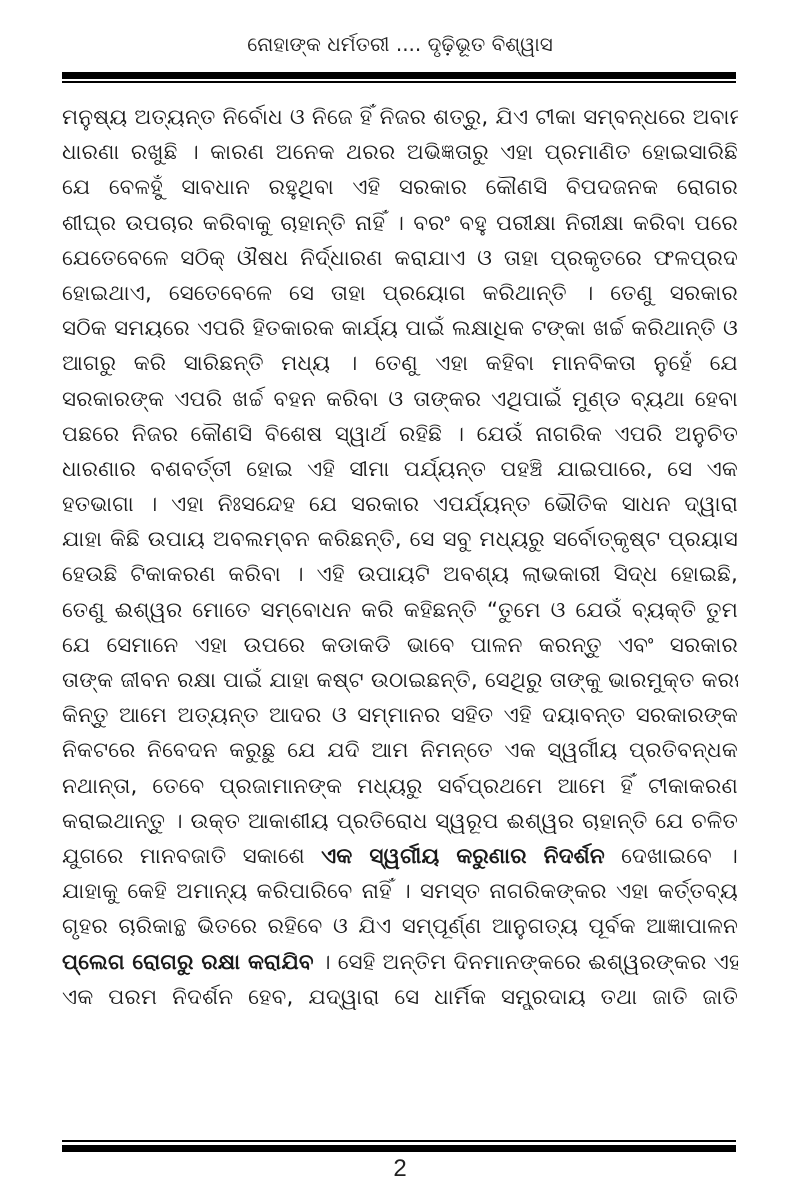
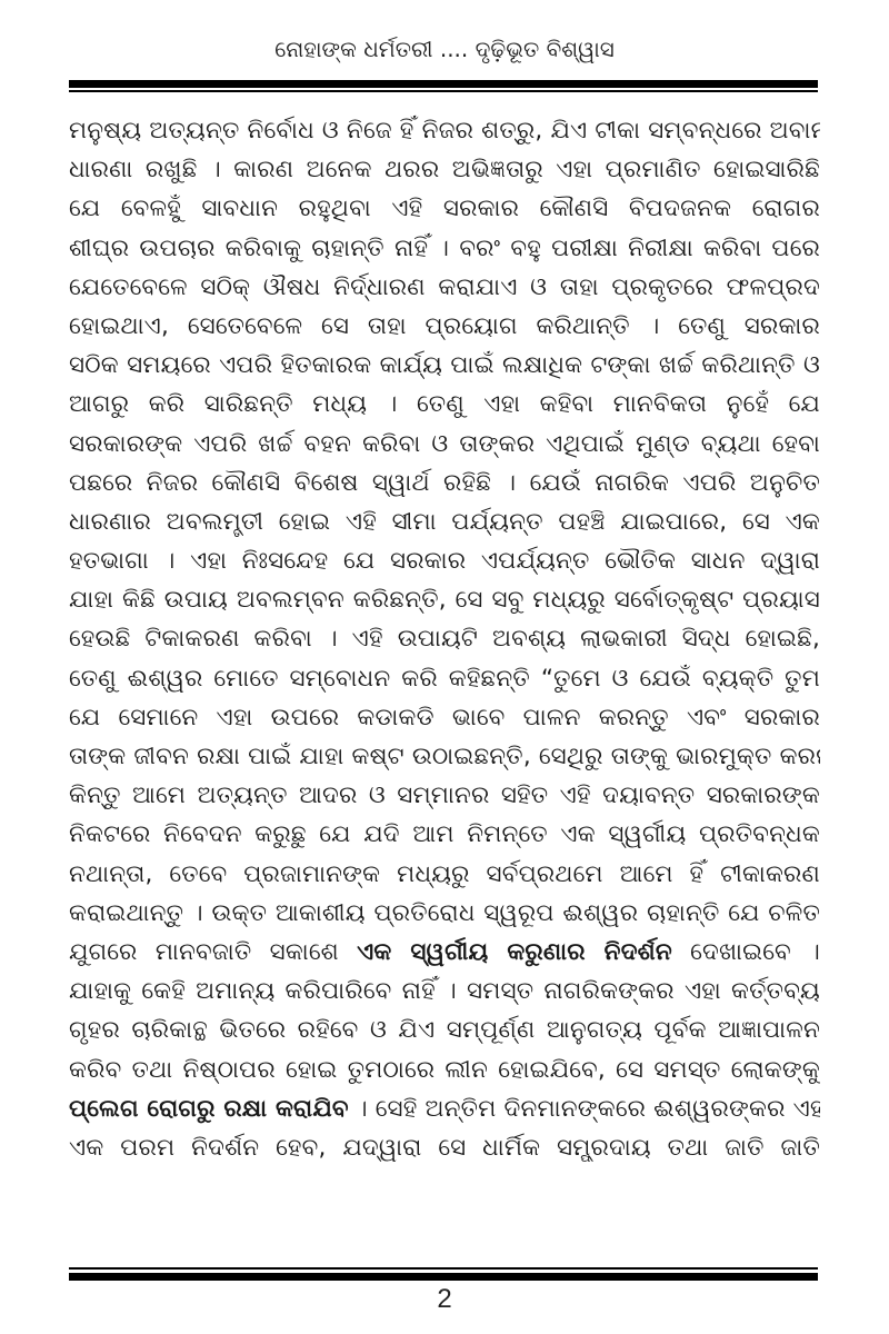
  ନୋହାଙ୍କ ଧର୍ମତରୀ .... ଦୃଢ଼ିଭୂତ ବିଶ୍ୱାସ
  ମନୁଷ୍ୟ ଅତ୍ୟନ୍ତ ନିର୍ବୋଧ ଓ ନିଜେ ହିଁ ନିଜର ଶତ୍ରୁ, ଯିଏ ଟୀକା ସମ୍ବନ୍ଧରେ ଅବାନ୍
  ଧାରଣା ରଖୁଛି । କାରଣ ଅନେକ ଥରର ଅଭିଜ୍ଞତାରୁ ଏହା ପ୍ରମାଣିତ ହୋଇସାରିଛି
  ଯେ ବେଳହୁଁ ସାବଧାନ ରହୁଥିବା ଏହି ସରକାର କୌଣସି ବିପଦଜନକ ରୋଗର
  ଶୀଘ୍ର ଉପଚାର କରିବାକୁ ଚାହାନ୍ତି ନାହିଁ । ବରଂ ବହୁ ପରୀକ୍ଷା ନିରୀକ୍ଷା କରିବା ପରେ
  ଯେତେବେଳେ ସଠିକ୍ ଔଷଧ ନିର୍ଦ୍ଧାରଣ କରାଯାଏ ଓ ତାହା ପ୍ରକୃତରେ ଫଳପ୍ରଦ
  ହୋଇଥାଏ, ସେତେବେଳେ ସେ ତାହା ପ୍ରୟୋଗ କରିଥାନ୍ତି । ତେଣୁ ସରକାର
  ସଠିକ ସମୟରେ ଏପରି ହିତକାରକ କାର୍ଯ୍ୟ ପାଇଁ ଲକ୍ଷାଧିକ ଟଙ୍କା ଖର୍ଚ୍ଚ କରିଥାନ୍ତି ଓ
  ଆଗରୁ କରି ସାରିଛନ୍ତି ମଧ୍ୟ । ତେଣୁ ଏହା କହିବା ମାନବିକତା ନୁହେଁ ଯେ
  ସରକାରଙ୍କ ଏପରି ଖର୍ଚ୍ଚ ବହନ କରିବା ଓ ତାଙ୍କର ଏଥିପାଇଁ ମୁଣ୍ଡ ବ୍ୟଥା ହେବା
  ପଛରେ ନିଜର କୌଣସି ବିଶେଷ ସ୍ୱାର୍ଥ ରହିଛି । ଯେଉଁ ନାଗରିକ ଏପରି ଅନୁଚିତ
- ଧାରଣାର ବଶବର୍ତ୍ତୀ ହୋଇ ଏହି ସୀମା ପର୍ଯ୍ୟନ୍ତ ପହଞ୍ଚି ଯାଇପାରେ, ସେ ଏକ
+ ଧାରଣାର ଅବଲମ୍ତ୍ତୀ ହୋଇ ଏହି ସୀମା ପର୍ଯ୍ୟନ୍ତ ପହଞ୍ଚି ଯାଇପାରେ, ସେ ଏକ
  ହତଭାଗା । ଏହା ନିଃସନ୍ଦେହ ଯେ ସରକାର ଏପର୍ଯ୍ୟନ୍ତ ଭୌତିକ ସାଧନ ଦ୍ୱାରା
  ଯାହା କିଛି ଉପାୟ ଅବଲମ୍ବନ କରିଛନ୍ତି, ସେ ସବୁ ମଧ୍ୟରୁ ସର୍ବୋତ୍କୃଷ୍ଟ ପ୍ରୟାସ
  ହେଉଛି ଟିକାକରଣ କରିବା । ଏହି ଉପାୟଟି ଅବଶ୍ୟ ଲାଭକାରୀ ସିଦ୍ଧ ହୋଇଛି,
  ତେଣୁ ଈଶ୍ୱର ମୋତେ ସମ୍ବୋଧନ କରି କହିଛନ୍ତି “ତୁମେ ଓ ଯେଉଁ ବ୍ୟକ୍ତି ତୁମ
  ଯେ ସେମାନେ ଏହା ଉପରେ କଡାକଡି ଭାବେ ପାଳନ କରନ୍ତୁ ଏବଂ ସରକାର
  ତାଙ୍କ ଜୀବନ ରକ୍ଷା ପାଇଁ ଯାହା କଷ୍ଟ ଉଠାଇଛନ୍ତି, ସେଥିରୁ ତାଙ୍କୁ ଭାରମୁକ୍ତ କର
  କିନ୍ତୁ ଆମେ ଅତ୍ୟନ୍ତ ଆଦର ଓ ସମ୍ମାନର ସହିତ ଏହି ଦୟାବନ୍ତ ସରକାରଙ୍କ
  ନିକଟରେ ନିବେଦନ କରୁଛୁ ଯେ ଯଦି ଆମ ନିମନ୍ତେ ଏକ ସ୍ୱର୍ଗୀୟ ପ୍ରତିବନ୍ଧକ
  ନଥାନ୍ତା, ତେବେ ପ୍ରଜାମାନଙ୍କ ମଧ୍ୟରୁ ସର୍ବପ୍ରଥମେ ଆମେ ହିଁ ଟୀକାକରଣ
  କରାଇଥାନ୍ତୁ । ଉକ୍ତ ଆକାଶୀୟ ପ୍ରତିରୋଧ ସ୍ୱରୂପ ଈଶ୍ୱର ଚାହାନ୍ତି ଯେ ଚଳିତ
  ଯୁଗରେ ମାନବଜାତି ସକାଶେ ଏକ ସ୍ୱର୍ଗୀୟ କରୁଣାର ନିଦର୍ଶନ ଦେଖାଇବେ ।
  ଯାହାକୁ କେହି ଅମାନ୍ୟ କରିପାରିବେ ନାହିଁ । ସମସ୍ତ ନାଗରିକଙ୍କର ଏହା କର୍ତ୍ତବ୍ୟ
  ଗୃହର ଚାରିକାନ୍ଥ ଭିତରେ ରହିବେ ଓ ଯିଏ ସମ୍ପୂର୍ଣ୍ଣ ଆନୁଗତ୍ୟ ପୂର୍ବକ ଆଜ୍ଞାପାଳନ
+ କରିବ ତଥା ନିଷ୍ଠାପର ହୋଇ ତୁମଠାରେ ଲୀନ ହୋଇଯିବେ, ସେ ସମସ୍ତ ଲୋକଙ୍କୁ
  ପ୍ଲେଗ ରୋଗରୁ ରକ୍ଷା କରାଯିବ । ସେହି ଅନ୍ତିମ ଦିନମାନଙ୍କରେ ଈଶ୍ୱରଙ୍କର ଏହା
  ଏକ ପରମ ନିଦର୍ଶନ ହେବ, ଯଦ୍ୱାରା ସେ ଧାର୍ମିକ ସମ୍ପ୍ରଦାୟ ତଥା ଜାତି ଜାତି
  2
